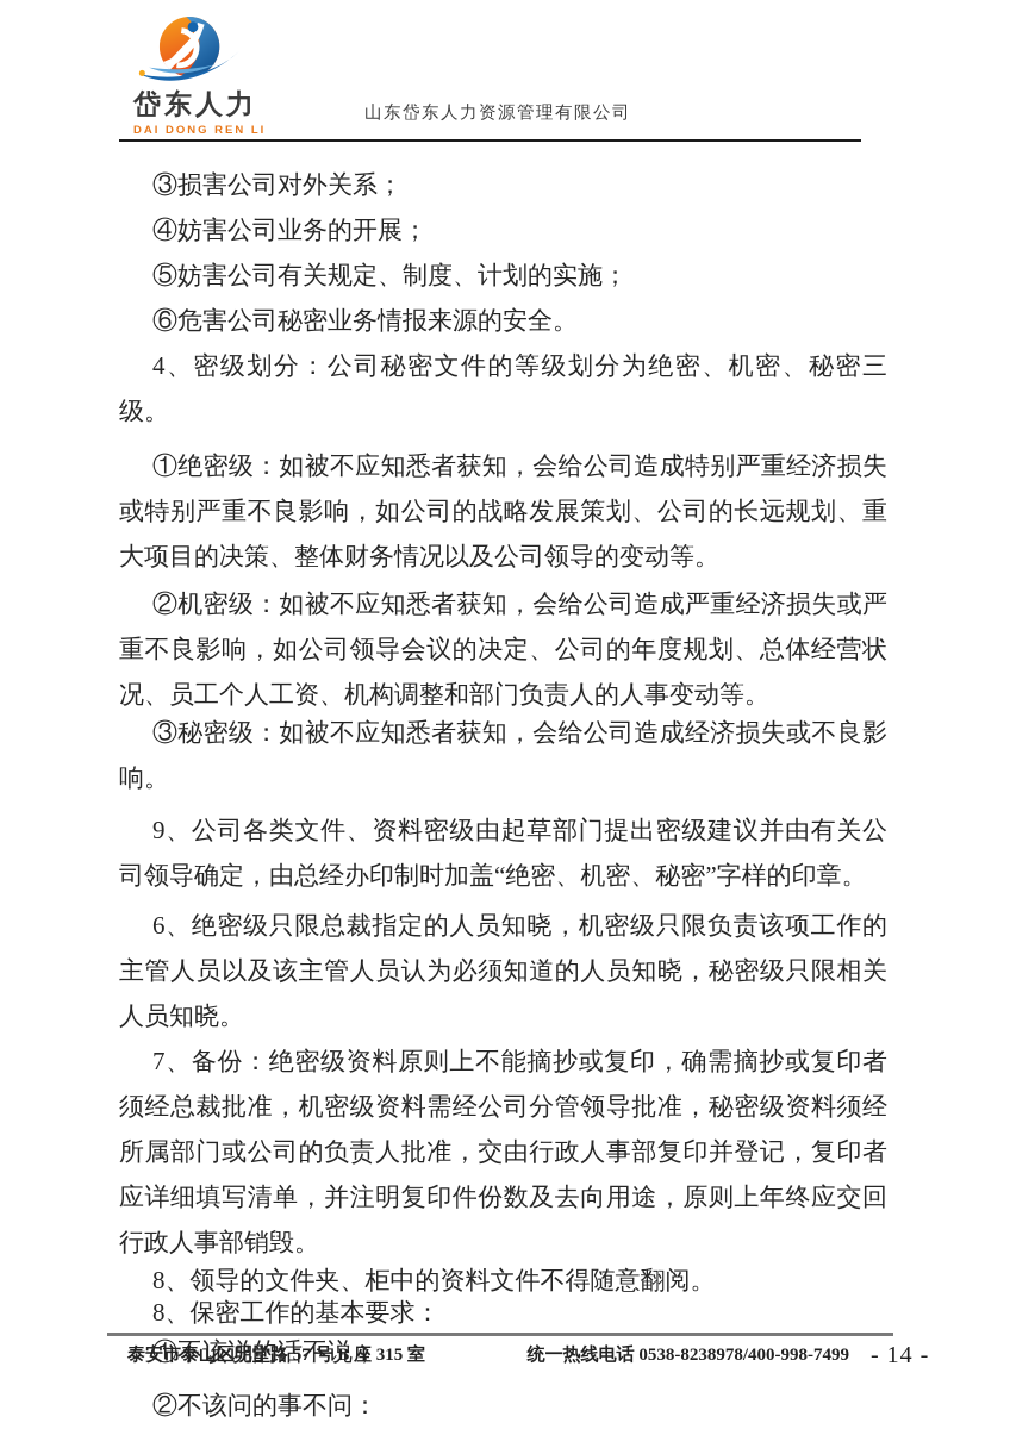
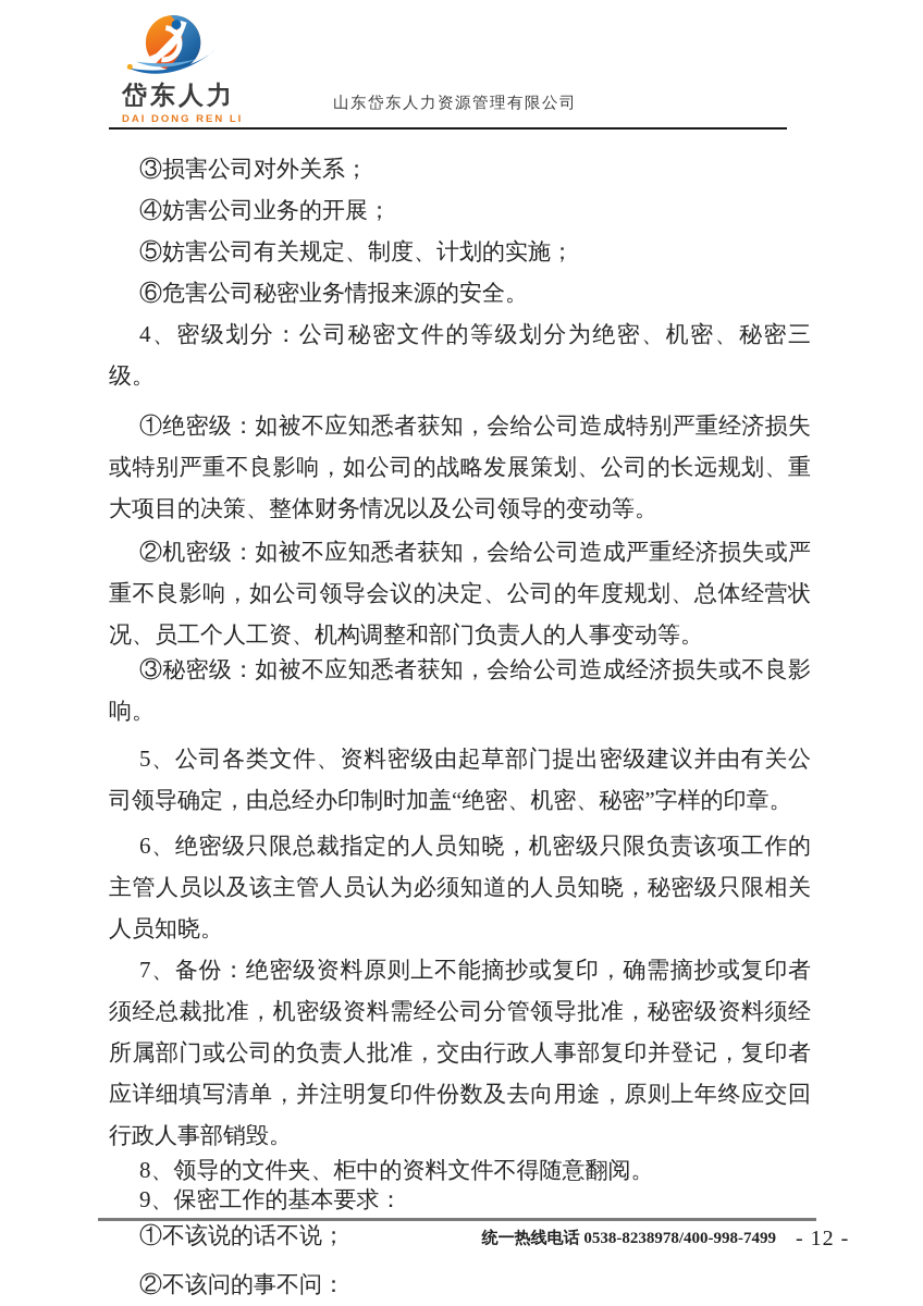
  岱东人力
  DAI DONG REN LI
  山东岱东人力资源管理有限公司
  ③损害公司对外关系；
  ④妨害公司业务的开展；
  ⑤妨害公司有关规定、制度、计划的实施；
  ⑥危害公司秘密业务情报来源的安全。
  4、密级划分：公司秘密文件的等级划分为绝密、机密、秘密三级。
  ①绝密级：如被不应知悉者获知，会给公司造成特别严重经济损失或特别严重不良影响，如公司的战略发展策划、公司的长远规划、重大项目的决策、整体财务情况以及公司领导的变动等。
  ②机密级：如被不应知悉者获知，会给公司造成严重经济损失或严重不良影响，如公司领导会议的决定、公司的年度规划、总体经营状况、员工个人工资、机构调整和部门负责人的人事变动等。
  ③秘密级：如被不应知悉者获知，会给公司造成经济损失或不良影响。
- 9、公司各类文件、资料密级由起草部门提出密级建议并由有关公司领导确定，由总经办印制时加盖“绝密、机密、秘密”字样的印章。
+ 5、公司各类文件、资料密级由起草部门提出密级建议并由有关公司领导确定，由总经办印制时加盖“绝密、机密、秘密”字样的印章。
  6、绝密级只限总裁指定的人员知晓，机密级只限负责该项工作的主管人员以及该主管人员认为必须知道的人员知晓，秘密级只限相关人员知晓。
  7、备份：绝密级资料原则上不能摘抄或复印，确需摘抄或复印者须经总裁批准，机密级资料需经公司分管领导批准，秘密级资料须经所属部门或公司的负责人批准，交由行政人事部复印并登记，复印者应详细填写清单，并注明复印件份数及去向用途，原则上年终应交回行政人事部销毁。
  8、领导的文件夹、柜中的资料文件不得随意翻阅。
- 8、保密工作的基本要求：
+ 9、保密工作的基本要求：
  ①不该说的话不说；
  ②不该问的事不问：
- 泰安市泰山区明堂路 57 号 B 座 315 室
  统一热线电话 0538-8238978/400-998-7499
- - 14 -
+ - 12 -
